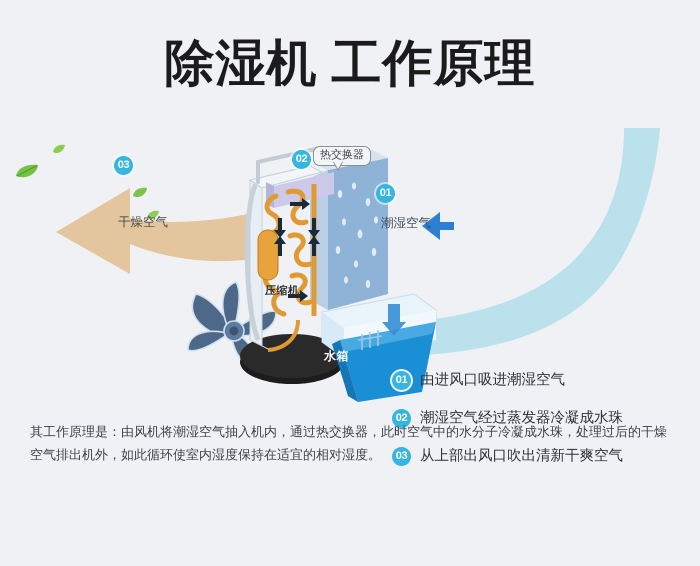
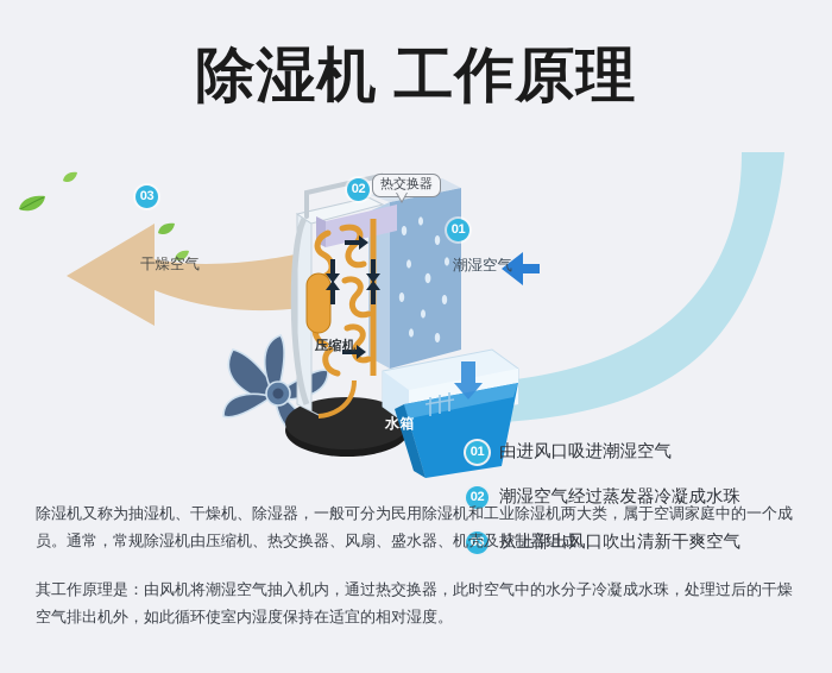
  除湿机 工作原理
  03
  02
  01
  热交换器
  干燥空气
  潮湿空气
  压缩机
  水箱
  01
  由进风口吸进潮湿空气
  02
  潮湿空气经过蒸发器冷凝成水珠
  03
  从上部出风口吹出清新干爽空气
+ 除湿机又称为抽湿机、干燥机、除湿器，一般可分为民用除湿机和工业除湿机两大类，属于空调家庭中的一个成员。通常，常规除湿机由压缩机、热交换器、风扇、盛水器、机壳及控制器组成。
  其工作原理是：由风机将潮湿空气抽入机内，通过热交换器，此时空气中的水分子冷凝成水珠，处理过后的干燥空气排出机外，如此循环使室内湿度保持在适宜的相对湿度。
